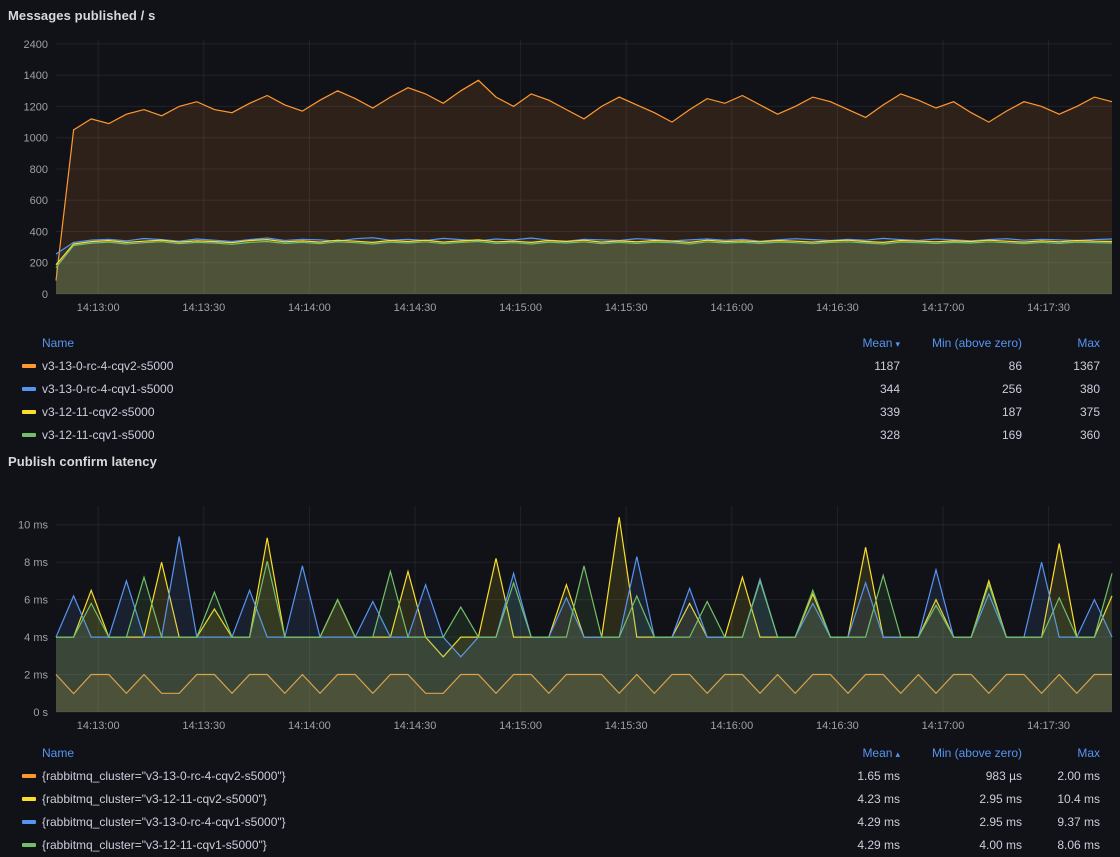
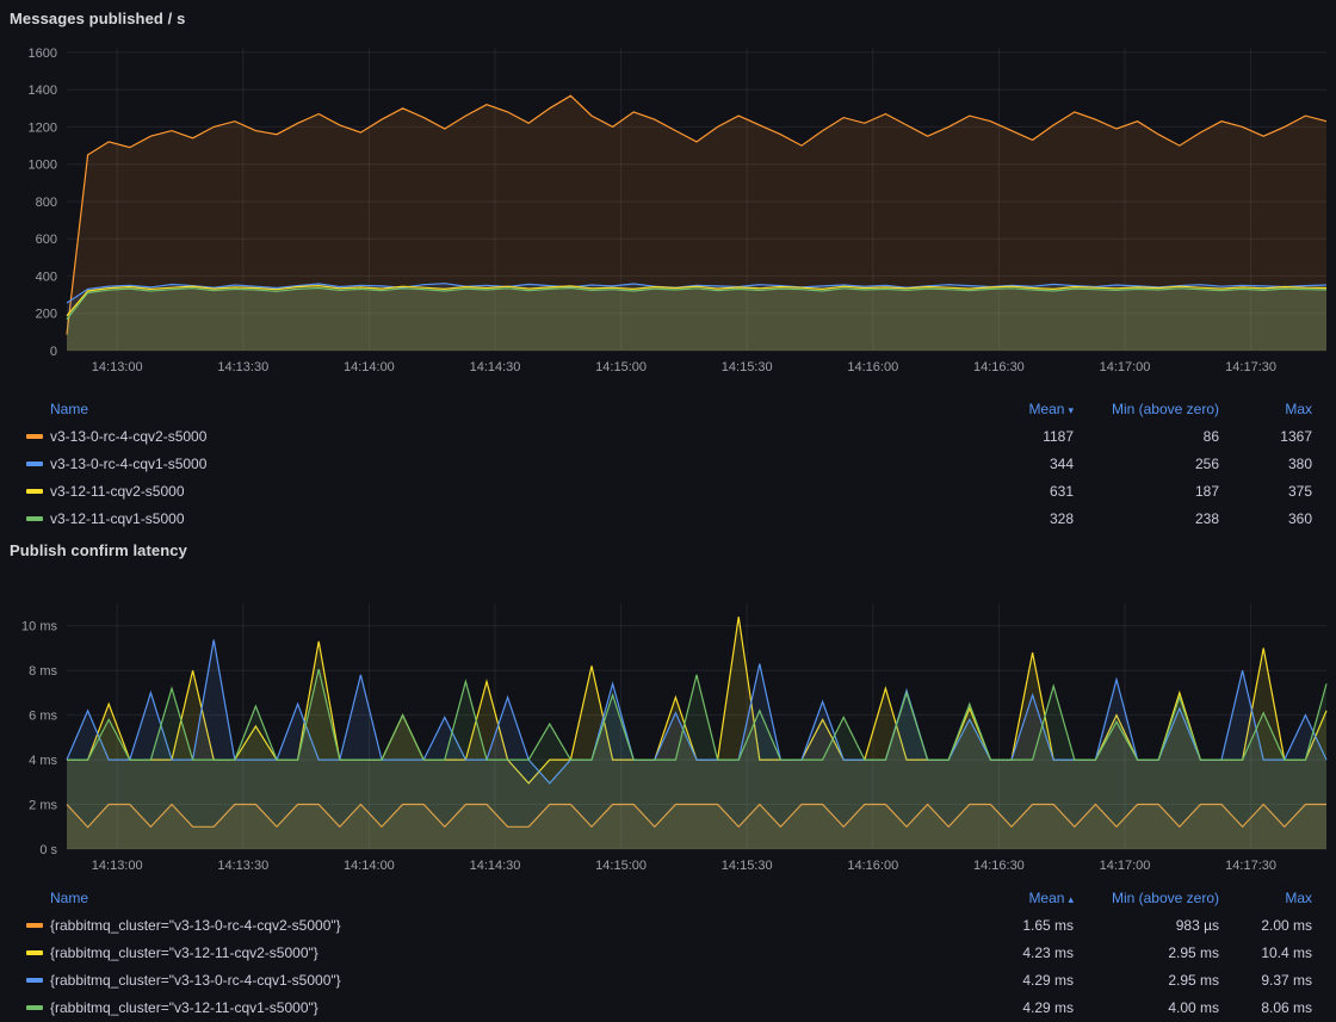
  Messages published / s
  0
  200
  400
  600
  800
  1000
  1200
  1400
- 2400
+ 1600
  14:13:00
  14:13:30
  14:14:00
  14:14:30
  14:15:00
  14:15:30
  14:16:00
  14:16:30
  14:17:00
  14:17:30
  Name
  Mean ▾
  Min (above zero)
  Max
  v3-13-0-rc-4-cqv2-s5000
  1187
  86
  1367
  v3-13-0-rc-4-cqv1-s5000
  344
  256
  380
  v3-12-11-cqv2-s5000
- 339
+ 631
  187
  375
  v3-12-11-cqv1-s5000
  328
- 169
+ 238
  360
  Publish confirm latency
  0 s
  2 ms
  4 ms
  6 ms
  8 ms
  10 ms
  14:13:00
  14:13:30
  14:14:00
  14:14:30
  14:15:00
  14:15:30
  14:16:00
  14:16:30
  14:17:00
  14:17:30
  Name
  Mean ▴
  Min (above zero)
  Max
  {rabbitmq_cluster="v3-13-0-rc-4-cqv2-s5000"}
  1.65 ms
  983 µs
  2.00 ms
  {rabbitmq_cluster="v3-12-11-cqv2-s5000"}
  4.23 ms
  2.95 ms
  10.4 ms
  {rabbitmq_cluster="v3-13-0-rc-4-cqv1-s5000"}
  4.29 ms
  2.95 ms
  9.37 ms
  {rabbitmq_cluster="v3-12-11-cqv1-s5000"}
  4.29 ms
  4.00 ms
  8.06 ms
